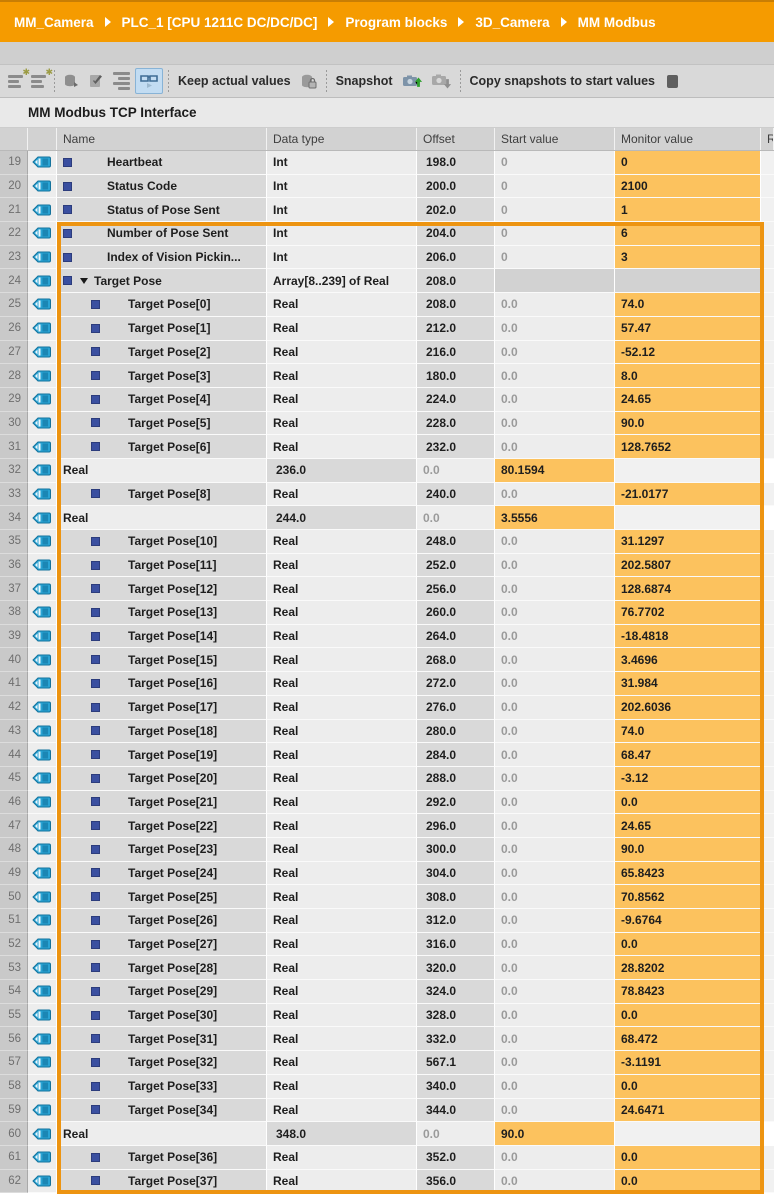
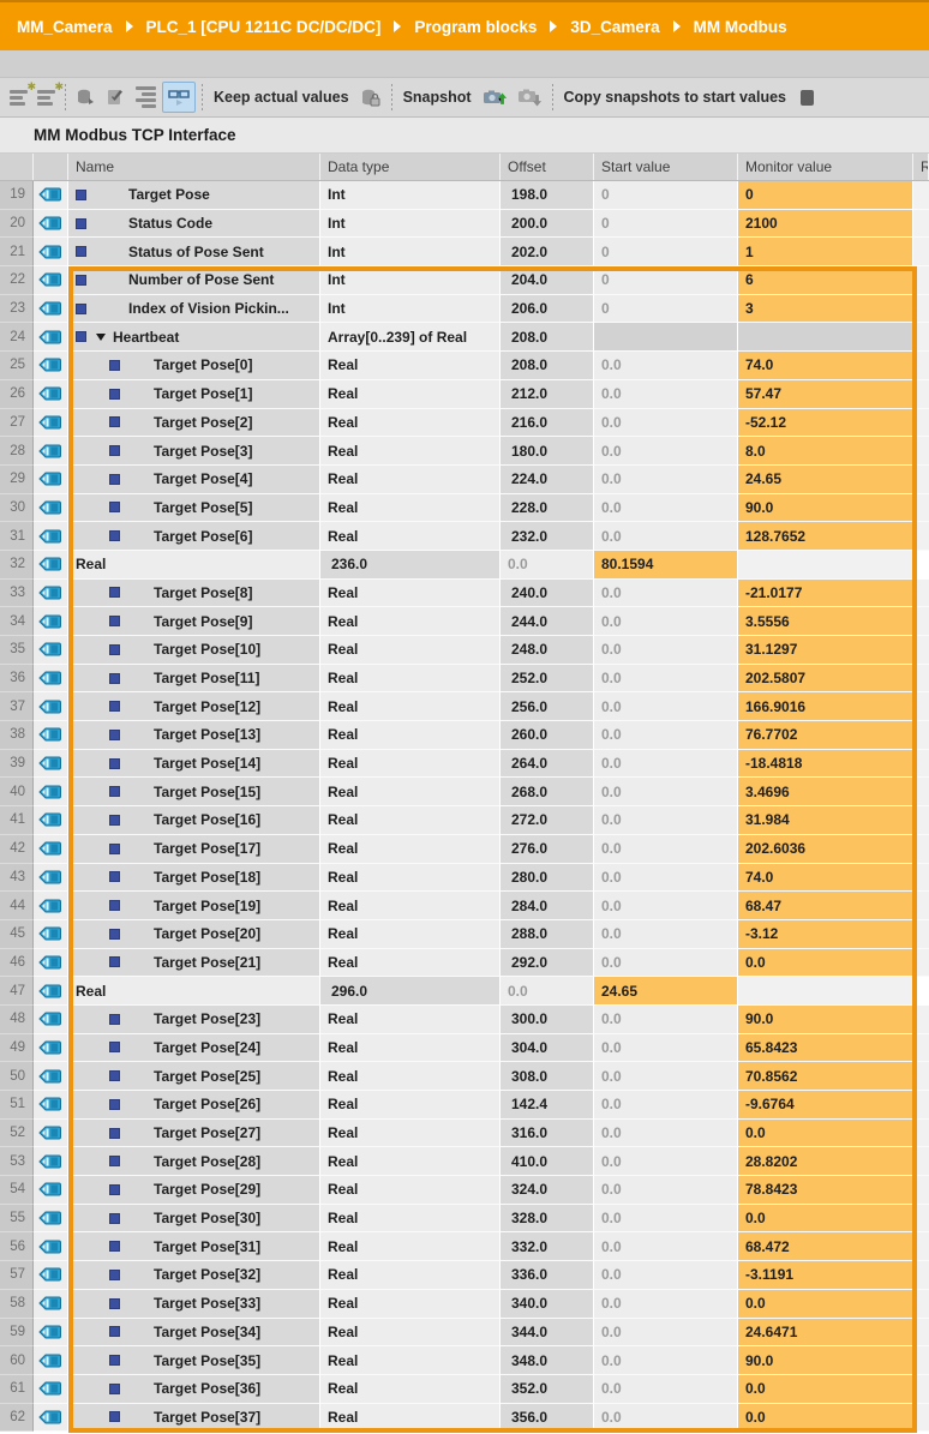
  MM_Camera
  PLC_1 [CPU 1211C DC/DC/DC]
  Program blocks
  3D_Camera
  MM Modbus
  ✱
  ✱
  Keep actual values
  Snapshot
  Copy snapshots to start values
  MM Modbus TCP Interface
  Name
  Data type
  Offset
  Start value
  Monitor value
  R
  19
- Heartbeat
+ Target Pose
  Int
  198.0
  0
  0
  20
  Status Code
  Int
  200.0
  0
  2100
  21
  Status of Pose Sent
  Int
  202.0
  0
  1
  22
  Number of Pose Sent
  Int
  204.0
  0
  6
  23
  Index of Vision Pickin...
  Int
  206.0
  0
  3
  24
- Target Pose
+ Heartbeat
- Array[8..239] of Real
+ Array[0..239] of Real
  208.0
  25
  Target Pose[0]
  Real
  208.0
  0.0
  74.0
  26
  Target Pose[1]
  Real
  212.0
  0.0
  57.47
  27
  Target Pose[2]
  Real
  216.0
  0.0
  -52.12
  28
  Target Pose[3]
  Real
  180.0
  0.0
  8.0
  29
  Target Pose[4]
  Real
  224.0
  0.0
  24.65
  30
  Target Pose[5]
  Real
  228.0
  0.0
  90.0
  31
  Target Pose[6]
  Real
  232.0
  0.0
  128.7652
  32
  Real
  236.0
  0.0
  80.1594
  33
  Target Pose[8]
  Real
  240.0
  0.0
  -21.0177
  34
+ Target Pose[9]
  Real
  244.0
  0.0
  3.5556
  35
  Target Pose[10]
  Real
  248.0
  0.0
  31.1297
  36
  Target Pose[11]
  Real
  252.0
  0.0
  202.5807
  37
  Target Pose[12]
  Real
  256.0
  0.0
- 128.6874
+ 166.9016
  38
  Target Pose[13]
  Real
  260.0
  0.0
  76.7702
  39
  Target Pose[14]
  Real
  264.0
  0.0
  -18.4818
  40
  Target Pose[15]
  Real
  268.0
  0.0
  3.4696
  41
  Target Pose[16]
  Real
  272.0
  0.0
  31.984
  42
  Target Pose[17]
  Real
  276.0
  0.0
  202.6036
  43
  Target Pose[18]
  Real
  280.0
  0.0
  74.0
  44
  Target Pose[19]
  Real
  284.0
  0.0
  68.47
  45
  Target Pose[20]
  Real
  288.0
  0.0
  -3.12
  46
  Target Pose[21]
  Real
  292.0
  0.0
  0.0
  47
- Target Pose[22]
  Real
  296.0
  0.0
  24.65
  48
  Target Pose[23]
  Real
  300.0
  0.0
  90.0
  49
  Target Pose[24]
  Real
  304.0
  0.0
  65.8423
  50
  Target Pose[25]
  Real
  308.0
  0.0
  70.8562
  51
  Target Pose[26]
  Real
- 312.0
+ 142.4
  0.0
  -9.6764
  52
  Target Pose[27]
  Real
  316.0
  0.0
  0.0
  53
  Target Pose[28]
  Real
- 320.0
+ 410.0
  0.0
  28.8202
  54
  Target Pose[29]
  Real
  324.0
  0.0
  78.8423
  55
  Target Pose[30]
  Real
  328.0
  0.0
  0.0
  56
  Target Pose[31]
  Real
  332.0
  0.0
  68.472
  57
  Target Pose[32]
  Real
- 567.1
+ 336.0
  0.0
  -3.1191
  58
  Target Pose[33]
  Real
  340.0
  0.0
  0.0
  59
  Target Pose[34]
  Real
  344.0
  0.0
  24.6471
  60
+ Target Pose[35]
  Real
  348.0
  0.0
  90.0
  61
  Target Pose[36]
  Real
  352.0
  0.0
  0.0
  62
  Target Pose[37]
  Real
  356.0
  0.0
  0.0
